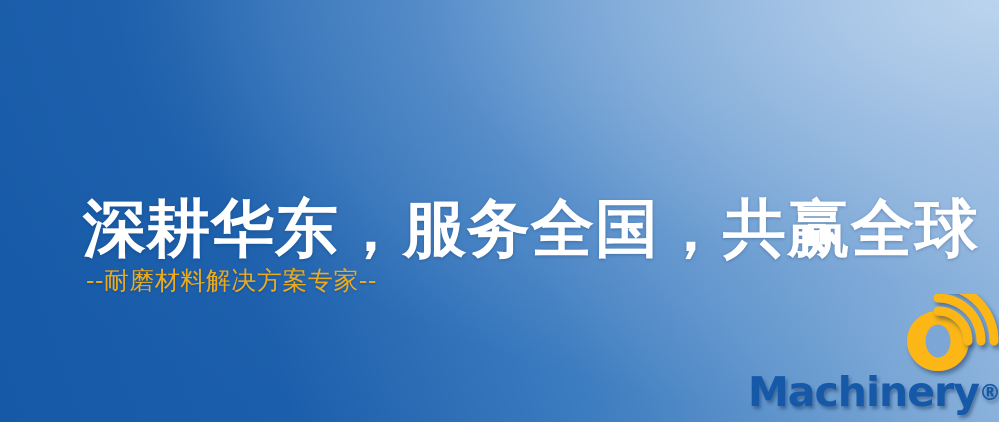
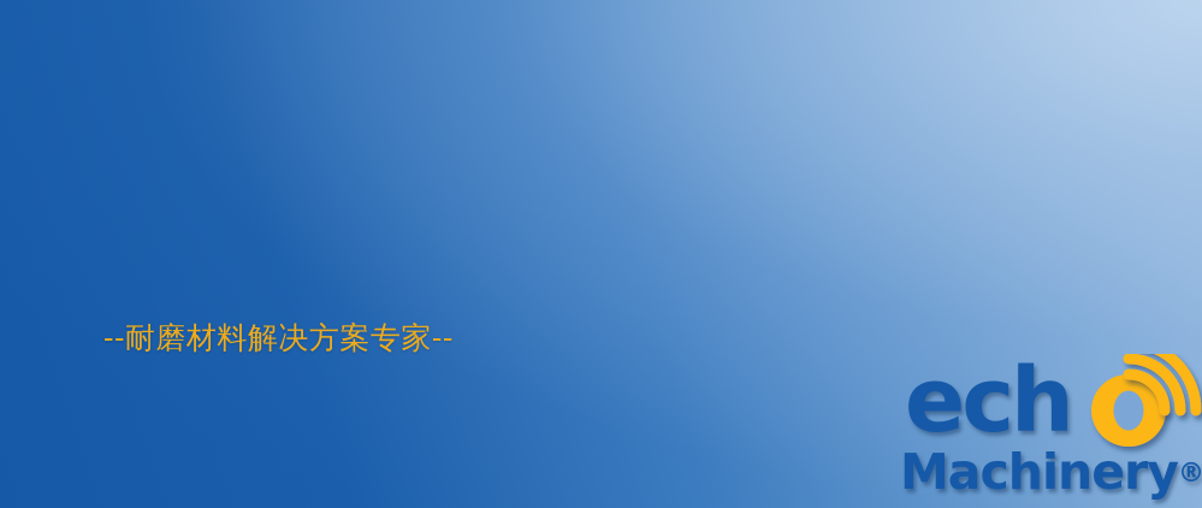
- 深耕华东，服务全国，共赢全球
  --耐磨材料解决方案专家--
+ ech
  Machinery®
